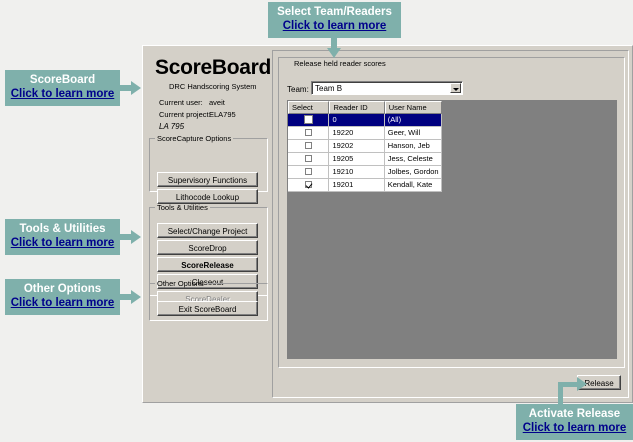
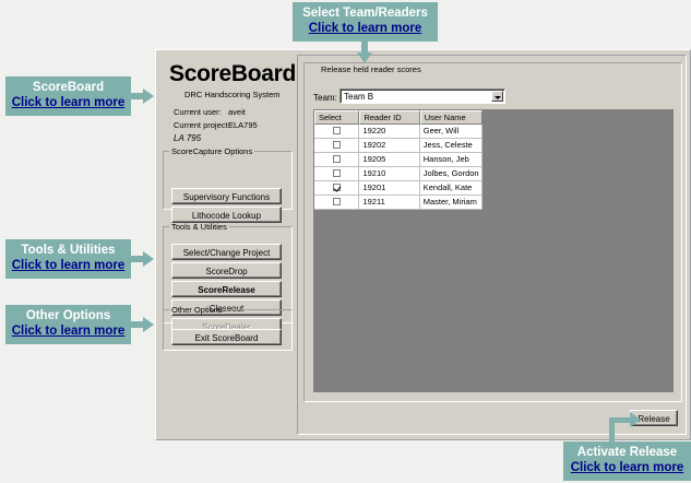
  ScoreBoard
  DRC Handscoring System
  Current user:
  aveit
  Current project:
  ELA795
  LA 795
  ScoreCapture Options
  Supervisory Functions
  Lithocode Lookup
  Tools & Utilities
  Select/Change Project
  ScoreDrop
  ScoreRelease
  Closeout
  ScoreDealer
  Other Options
  Exit ScoreBoard
  Release held reader scores
  Team:
  Team B
  Select
  Reader ID
  User Name
- 0
- (All)
  19220
  Geer, Will
  19202
- Hanson, Jeb
+ Jess, Celeste
  19205
- Jess, Celeste
+ Hanson, Jeb
  19210
  Jolbes, Gordon
  19201
  Kendall, Kate
+ 19211
+ Master, Miriam
  Release
  ScoreBoard
  Click to learn more
  Tools & Utilities
  Click to learn more
  Other Options
  Click to learn more
  Select Team/Readers
  Click to learn more
  Activate Release
  Click to learn more
